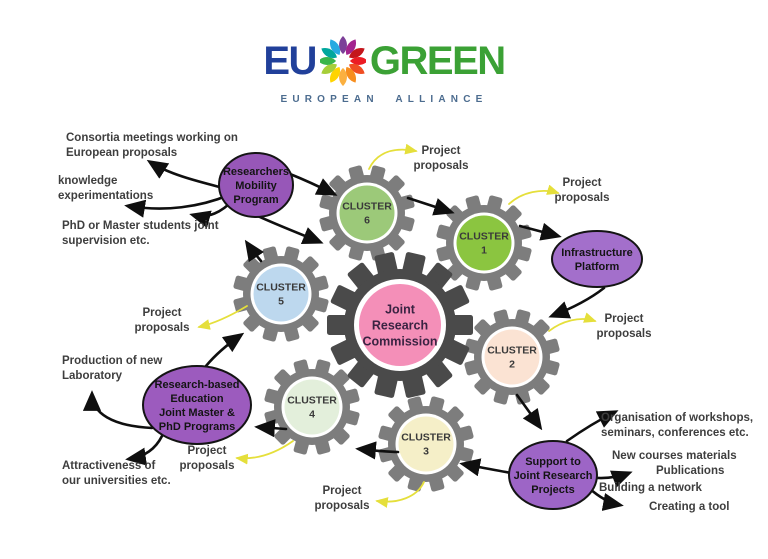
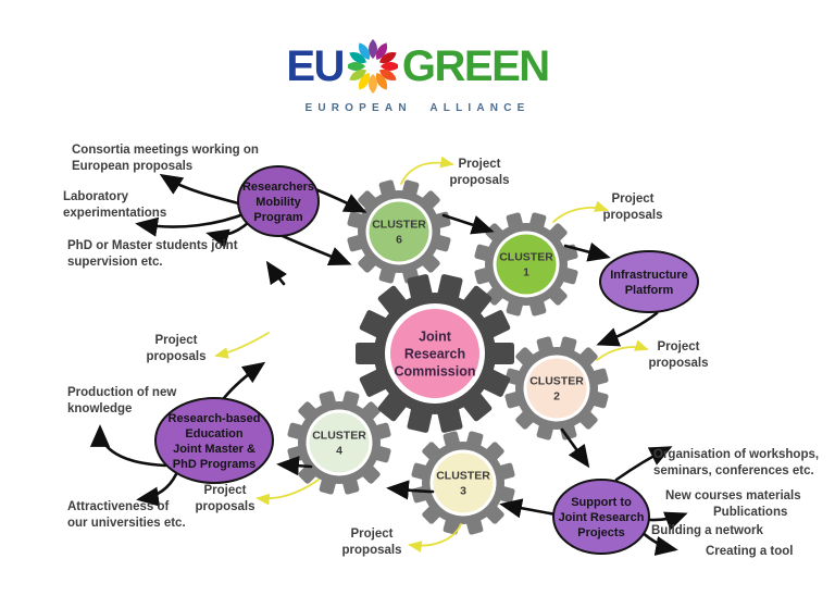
  CLUSTER 6
  CLUSTER 1
  CLUSTER 2
  CLUSTER 3
  CLUSTER 4
- CLUSTER 5
  Joint Research Commission
  Researchers Mobility Program
  Infrastructure Platform
  Research-based Education Joint Master & PhD Programs
  Support to Joint Research Projects
  EU
  GREEN
  EUROPEAN ALLIANCE
  Consortia meetings working on
  European proposals
- knowledge
+ Laboratory
  experimentations
  PhD or Master students joint
  supervision etc.
  Production of new
- Laboratory
+ knowledge
  Attractiveness of
  our universities etc.
  Organisation of workshops,
  seminars, conferences etc.
  New courses materials
  Publications
  Building a network
  Creating a tool
  Project
  proposals
  Project
  proposals
  Project
  proposals
  Project
  proposals
  Project
  proposals
  Project
  proposals
